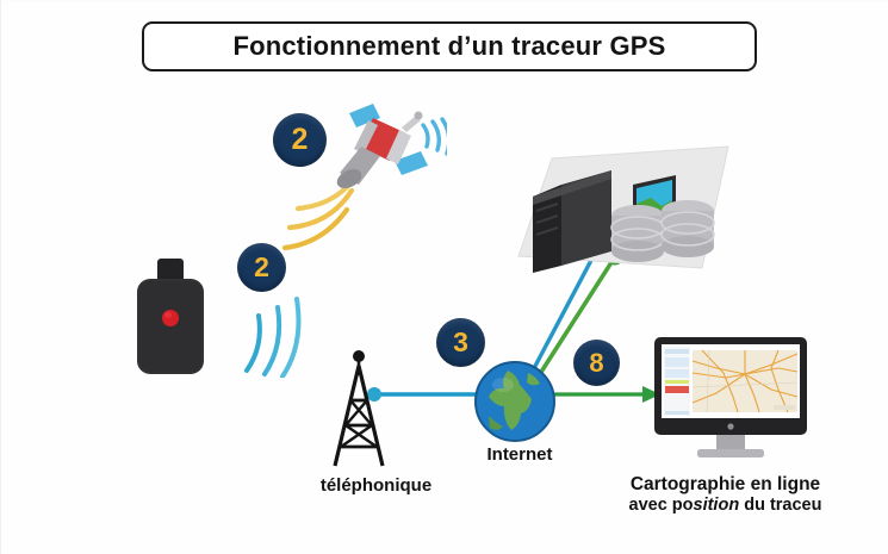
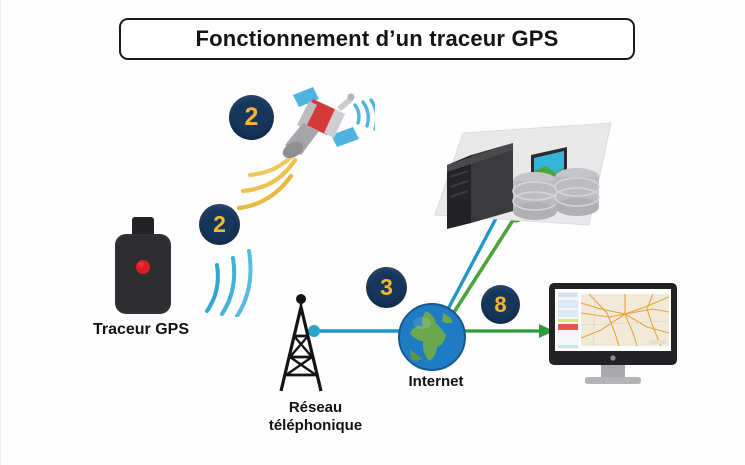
  Fonctionnement d’un traceur GPS
+ Traceur GPS
+ Réseau
  téléphonique
  Internet
- Cartographie en ligne
- avec position du traceu
  2
  2
  3
  8
